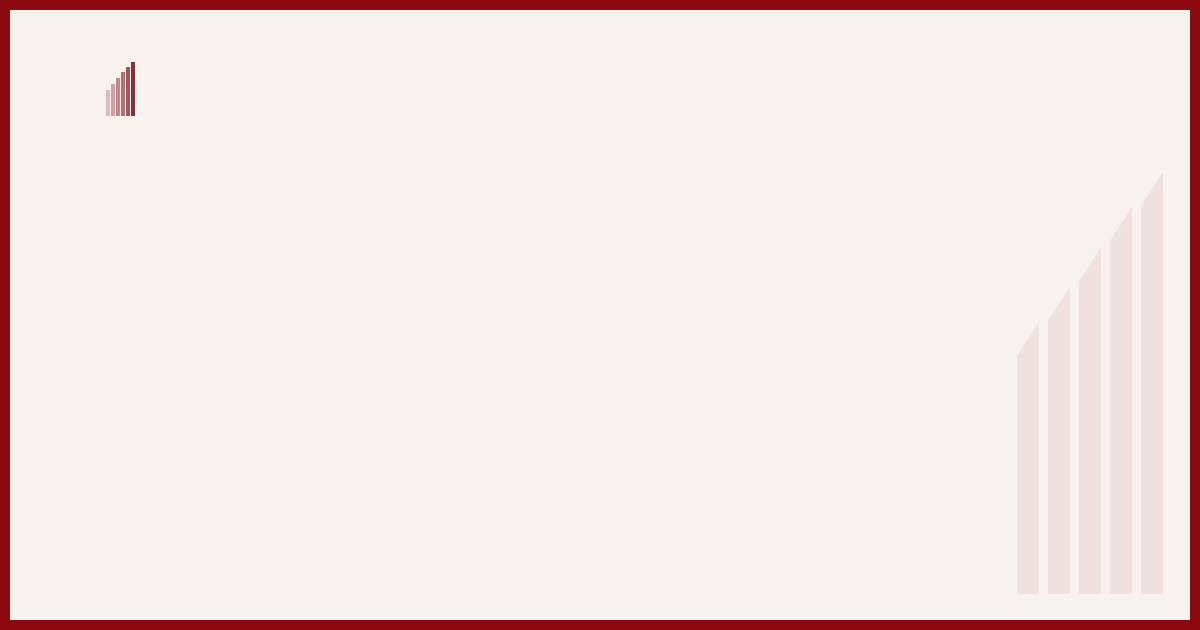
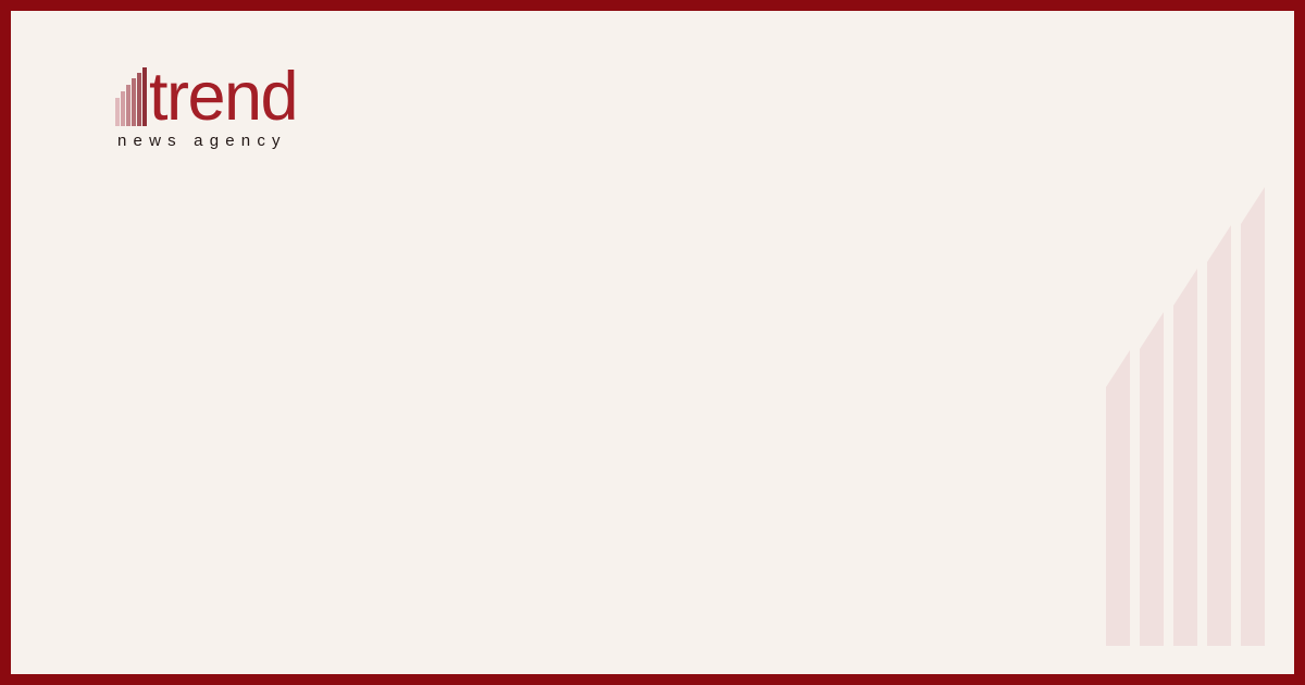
+ trend
+ news agency
